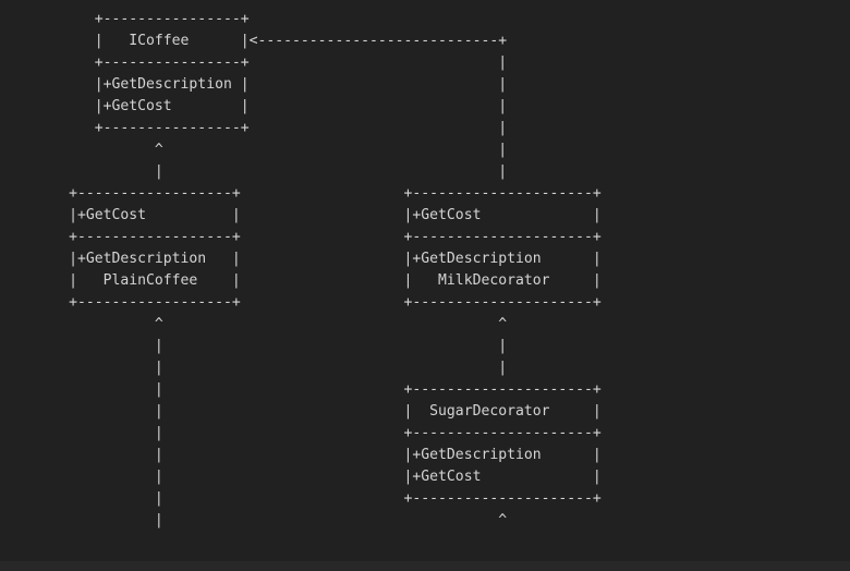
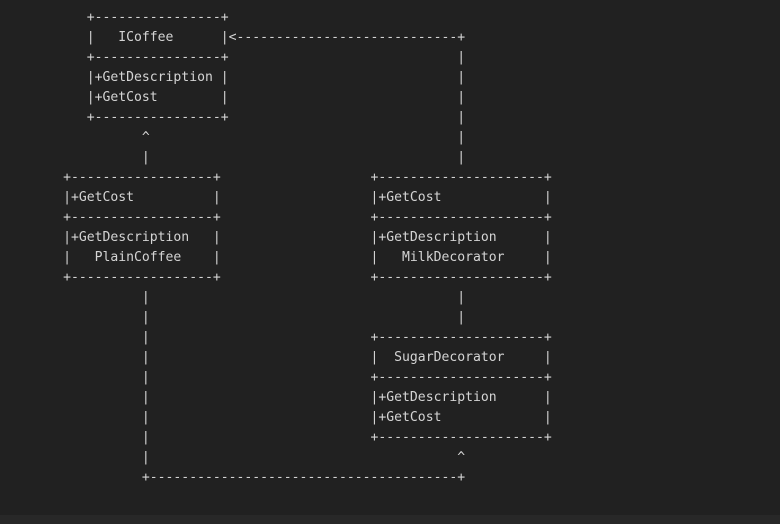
  +----------------+
  | ICoffee |<----------------------------+
  +----------------+ |
  |+GetDescription | |
  |+GetCost | |
  +----------------+ |
  ^ |
  | |
  +------------------+ +---------------------+
  |+GetCost | |+GetCost |
  +------------------+ +---------------------+
  |+GetDescription | |+GetDescription |
  | PlainCoffee | | MilkDecorator |
  +------------------+ +---------------------+
- ^ ^
  | |
  | |
  | +---------------------+
  | | SugarDecorator |
  | +---------------------+
  | |+GetDescription |
  | |+GetCost |
  | +---------------------+
  | ^
+ +---------------------------------------+
